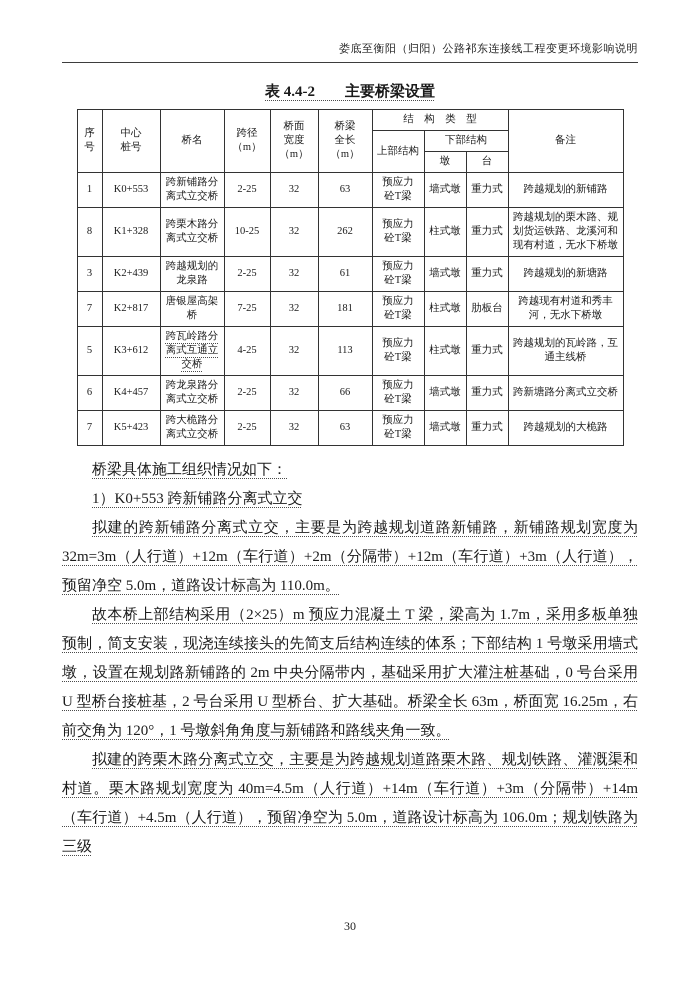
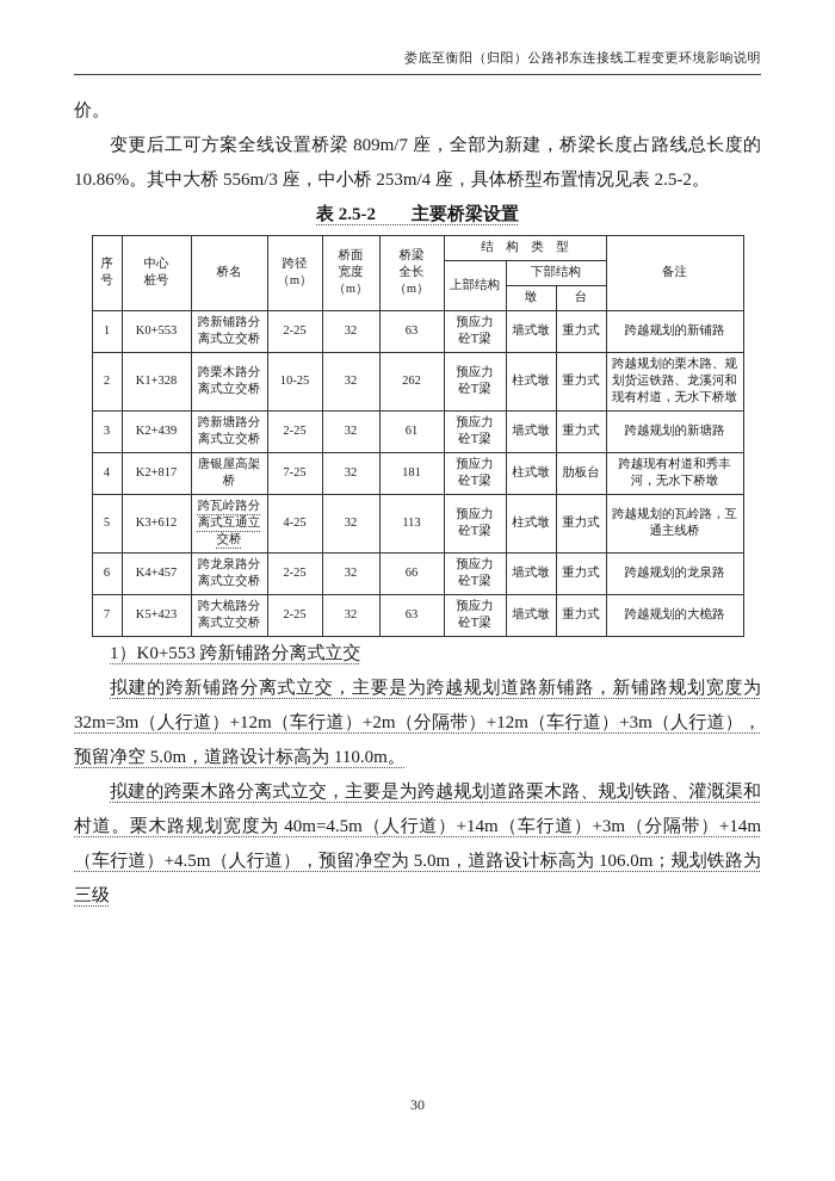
  娄底至衡阳（归阳）公路祁东连接线工程变更环境影响说明
+ 价。
+ 变更后工可方案全线设置桥梁 809m/7 座，全部为新建，桥梁长度占路线总长度的 10.86%。其中大桥 556m/3 座，中小桥 253m/4 座，具体桥型布置情况见表 2.5-2。
- 表 4.4-2 主要桥梁设置
+ 表 2.5-2 主要桥梁设置
  序 号	中心 桩号	桥名	跨径 （m）	桥面 宽度 （m）	桥梁 全长 （m）	结 构 类 型	备注
  上部结构	下部结构
  墩	台
  1	K0+553	跨新铺路分离式立交桥	2-25	32	63	预应力 砼T梁	墙式墩	重力式	跨越规划的新铺路
- 8	K1+328	跨栗木路分离式立交桥	10-25	32	262	预应力 砼T梁	柱式墩	重力式	跨越规划的栗木路、规划货运铁路、龙溪河和现有村道，无水下桥墩
+ 2	K1+328	跨栗木路分离式立交桥	10-25	32	262	预应力 砼T梁	柱式墩	重力式	跨越规划的栗木路、规划货运铁路、龙溪河和现有村道，无水下桥墩
- 3	K2+439	跨越规划的龙泉路	2-25	32	61	预应力 砼T梁	墙式墩	重力式	跨越规划的新塘路
+ 3	K2+439	跨新塘路分离式立交桥	2-25	32	61	预应力 砼T梁	墙式墩	重力式	跨越规划的新塘路
- 7	K2+817	唐银屋高架桥	7-25	32	181	预应力 砼T梁	柱式墩	肋板台	跨越现有村道和秀丰河，无水下桥墩
+ 4	K2+817	唐银屋高架桥	7-25	32	181	预应力 砼T梁	柱式墩	肋板台	跨越现有村道和秀丰河，无水下桥墩
  5	K3+612	跨瓦岭路分离式互通立交桥	4-25	32	113	预应力 砼T梁	柱式墩	重力式	跨越规划的瓦岭路，互通主线桥
- 6	K4+457	跨龙泉路分离式立交桥	2-25	32	66	预应力 砼T梁	墙式墩	重力式	跨新塘路分离式立交桥
+ 6	K4+457	跨龙泉路分离式立交桥	2-25	32	66	预应力 砼T梁	墙式墩	重力式	跨越规划的龙泉路
  7	K5+423	跨大桅路分离式立交桥	2-25	32	63	预应力 砼T梁	墙式墩	重力式	跨越规划的大桅路
- 桥梁具体施工组织情况如下：
  1）K0+553 跨新铺路分离式立交
  拟建的跨新铺路分离式立交，主要是为跨越规划道路新铺路，新铺路规划宽度为 32m=3m（人行道）+12m（车行道）+2m（分隔带）+12m（车行道）+3m（人行道），预留净空 5.0m，道路设计标高为 110.0m。
- 故本桥上部结构采用（2×25）m 预应力混凝土 T 梁，梁高为 1.7m，采用多板单独预制，简支安装，现浇连续接头的先简支后结构连续的体系；下部结构 1 号墩采用墙式墩，设置在规划路新铺路的 2m 中央分隔带内，基础采用扩大灌注桩基础，0 号台采用 U 型桥台接桩基，2 号台采用 U 型桥台、扩大基础。桥梁全长 63m，桥面宽 16.25m，右前交角为 120°，1 号墩斜角角度与新铺路和路线夹角一致。
  拟建的跨栗木路分离式立交，主要是为跨越规划道路栗木路、规划铁路、灌溉渠和村道。栗木路规划宽度为 40m=4.5m（人行道）+14m（车行道）+3m（分隔带）+14m（车行道）+4.5m（人行道），预留净空为 5.0m，道路设计标高为 106.0m；规划铁路为三级
  30
